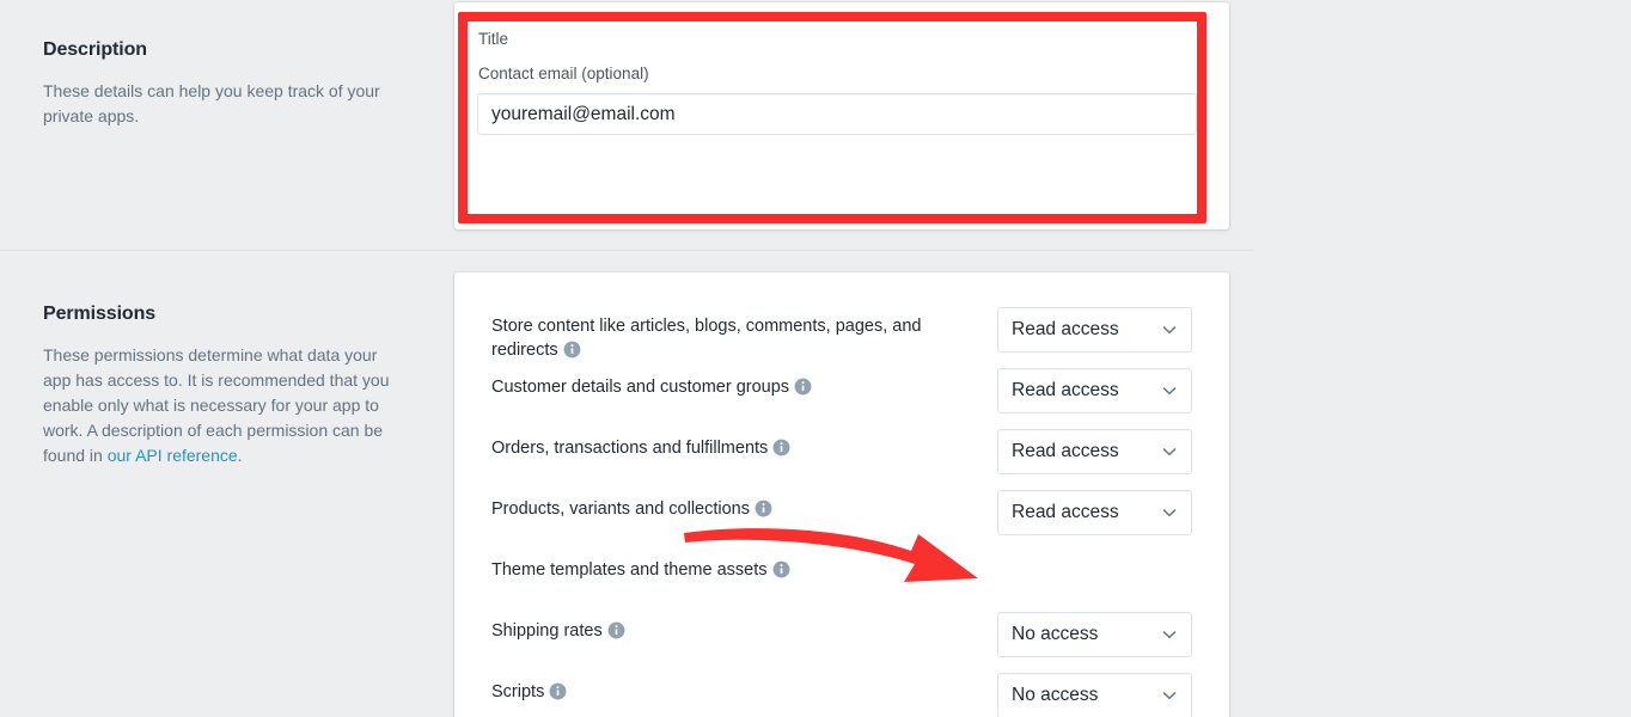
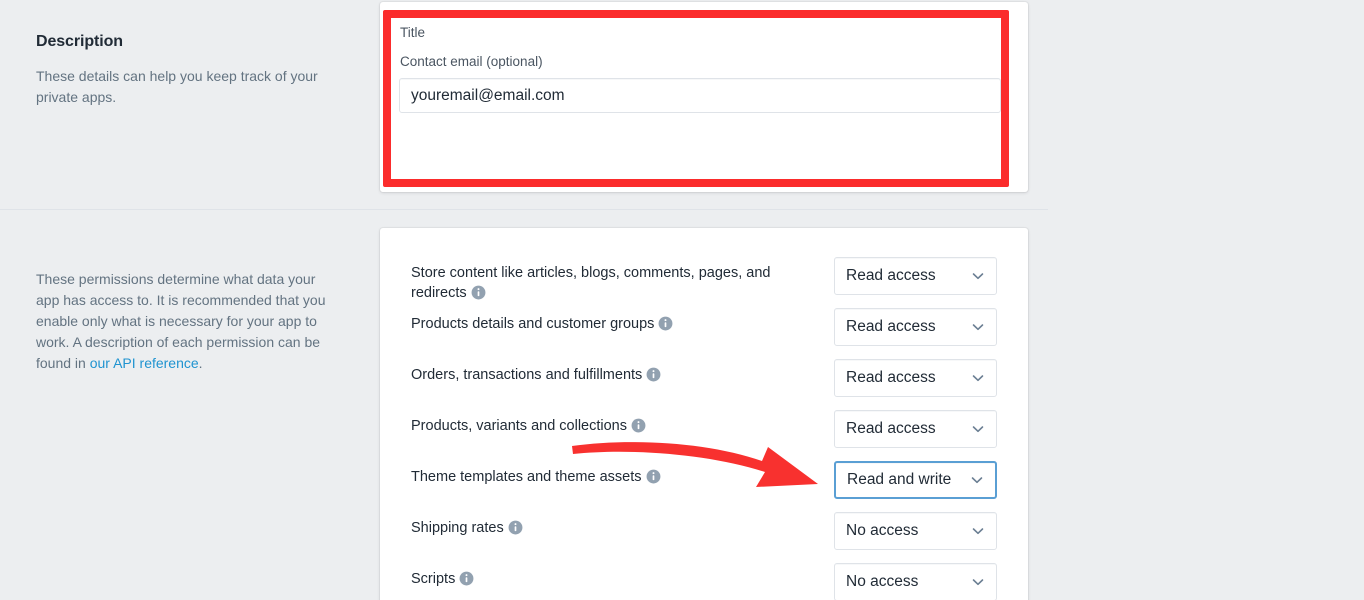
  Description
  These details can help you keep track of your private apps.
  Title
  Contact email (optional)
  youremail@email.com
- Permissions
  These permissions determine what data your app has access to. It is recommended that you enable only what is necessary for your app to work. A description of each permission can be found in our API reference.
  Store content like articles, blogs, comments, pages, and redirects
  Read access
- Customer details and customer groups
+ Products details and customer groups
  Read access
  Orders, transactions and fulfillments
  Read access
  Products, variants and collections
  Read access
  Theme templates and theme assets
+ Read and write
  Shipping rates
  No access
  Scripts
  No access
